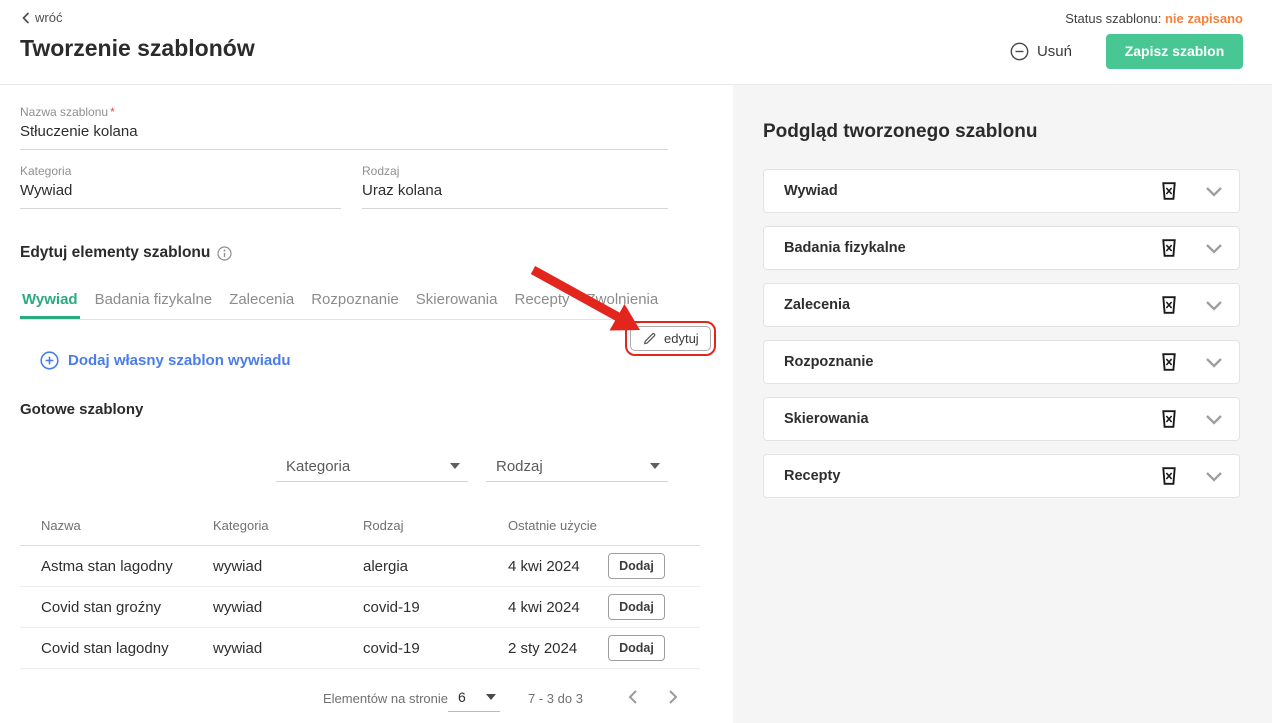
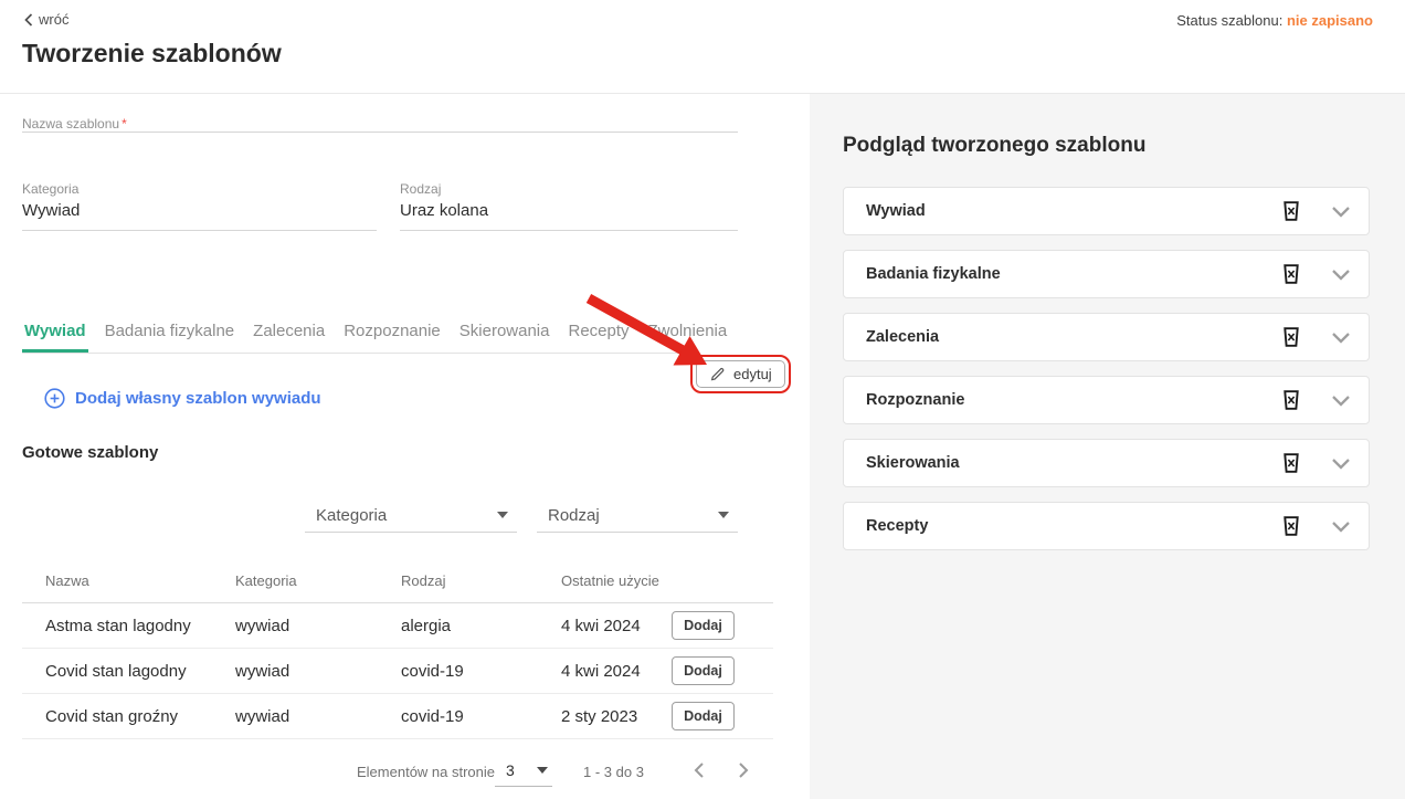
  wróć
  Tworzenie szablonów
  Status szablonu: nie zapisano
- Usuń
- Zapisz szablon
  Nazwa szablonu *
- Stłuczenie kolana
  Kategoria
  Wywiad
  Rodzaj
  Uraz kolana
- Edytuj elementy szablonu
  Wywiad
  Badania fizykalne
  Zalecenia
  Rozpoznanie
  Skierowania
  Recepty
  wolnienia
  edytuj
  Dodaj własny szablon wywiadu
  Gotowe szablony
  Kategoria
  Rodzaj
  Nazwa
  Kategoria
  Rodzaj
  Ostatnie użycie
  Astma stan lagodny
  wywiad
  alergia
  4 kwi 2024
  Dodaj
- Covid stan groźny
+ Covid stan lagodny
  wywiad
  covid-19
  4 kwi 2024
  Dodaj
- Covid stan lagodny
+ Covid stan groźny
  wywiad
  covid-19
- 2 sty 2024
+ 2 sty 2023
  Dodaj
  Elementów na stronie
- 6
+ 3
- 7 - 3 do 3
+ 1 - 3 do 3
  Podgląd tworzonego szablonu
  Wywiad
  Badania fizykalne
  Zalecenia
  Rozpoznanie
  Skierowania
  Recepty
